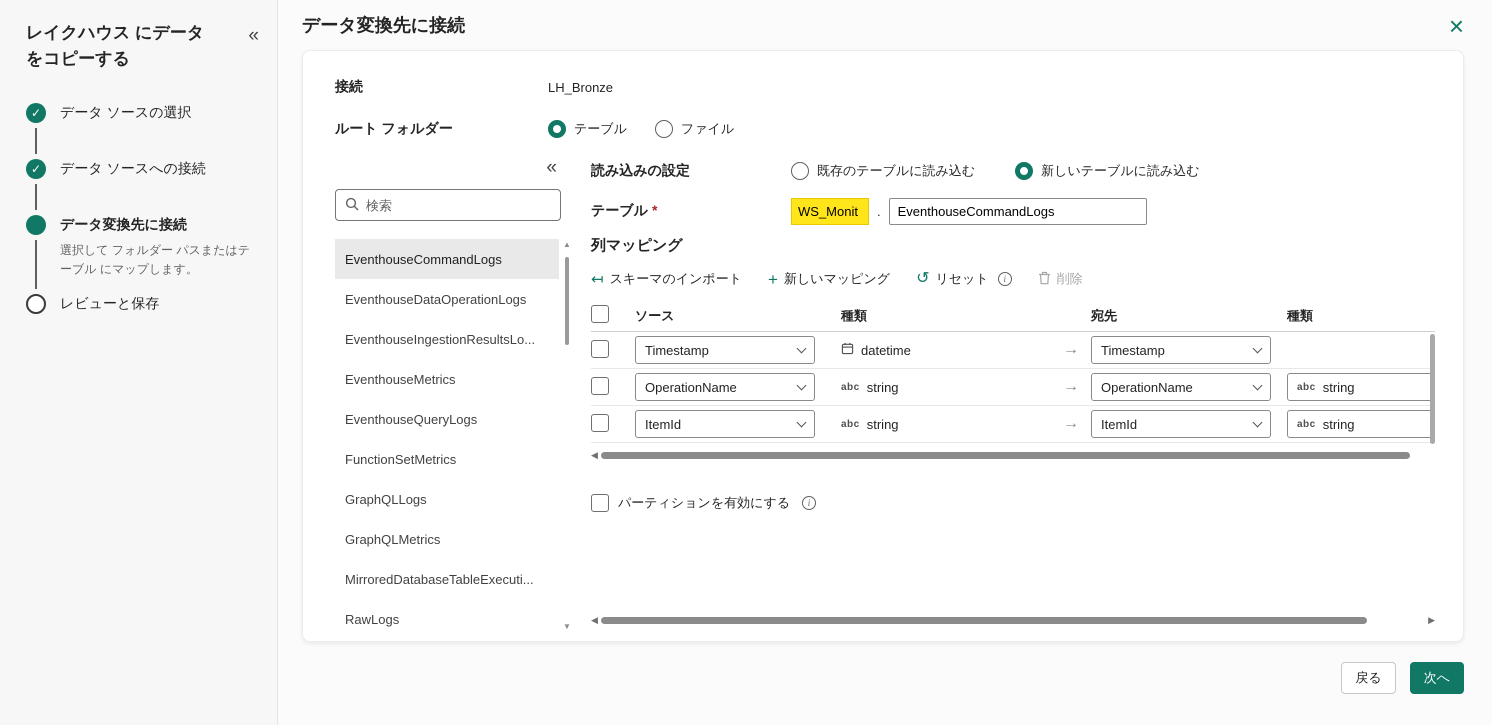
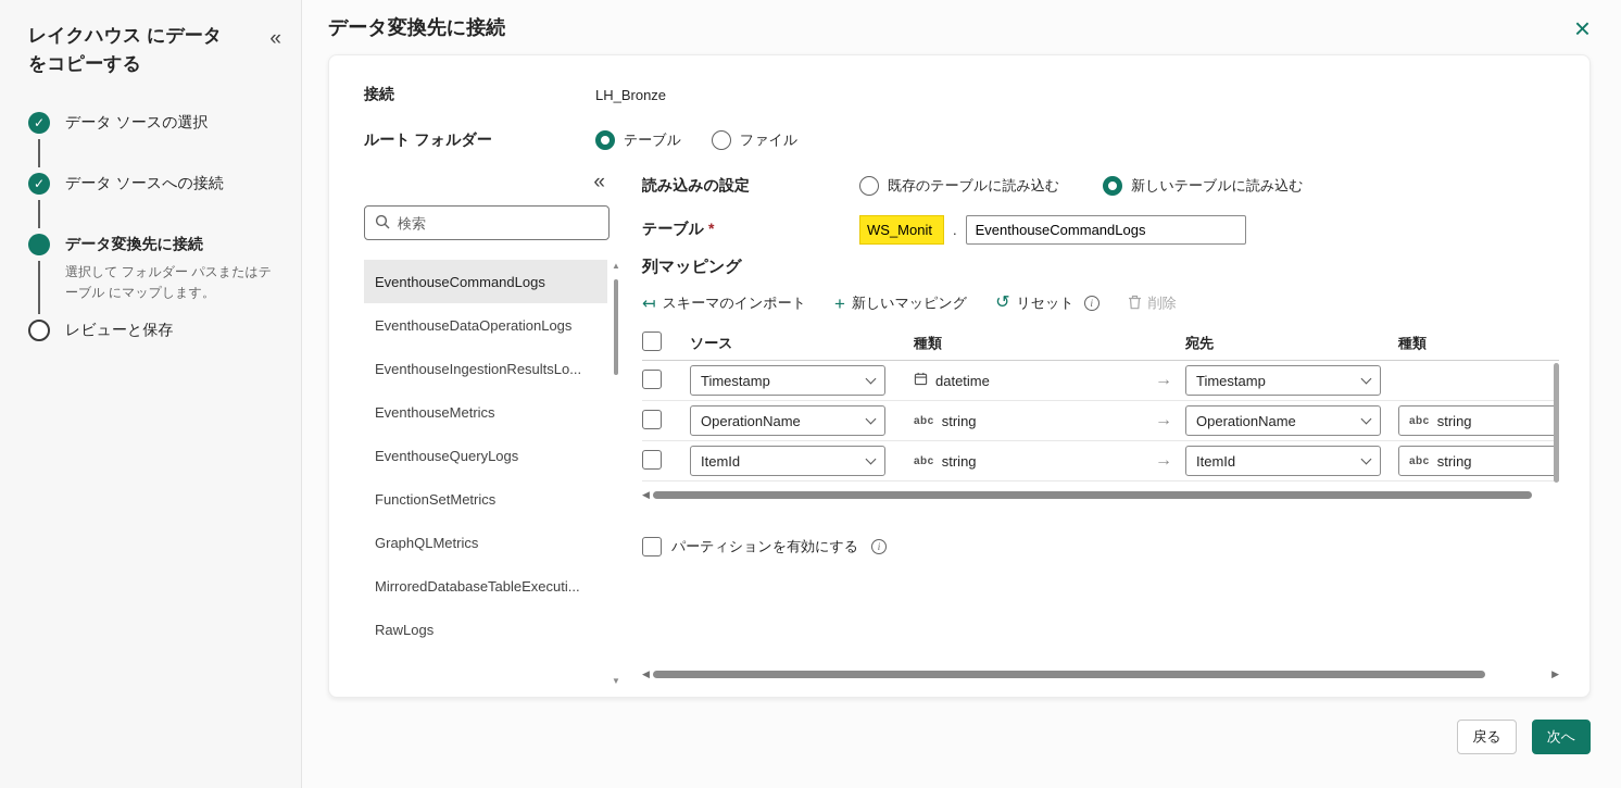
  レイクハウス にデータをコピーする
  «
  ✓
  データ ソースの選択
  ✓
  データ ソースへの接続
  データ変換先に接続
  選択して フォルダー パスまたはテーブル にマップします。
  レビューと保存
  データ変換先に接続
  ×
  接続
  LH_Bronze
  ルート フォルダー
  テーブル
  ファイル
  «
  検索
  EventhouseCommandLogs
  EventhouseDataOperationLogs
  EventhouseIngestionResultsLo...
  EventhouseMetrics
  EventhouseQueryLogs
  FunctionSetMetrics
- GraphQLLogs
  GraphQLMetrics
  MirroredDatabaseTableExecuti...
  RawLogs
  ▲
  ▼
  読み込みの設定
  既存のテーブルに読み込む
  新しいテーブルに読み込む
  テーブル *
  WS_Monit
  .
  EventhouseCommandLogs
  列マッピング
  ↤
  スキーマのインポート
  +
  新しいマッピング
  ↺
  リセット
  i
  削除
  ソース
  種類
  宛先
  種類
  Timestamp
  datetime
  →
  Timestamp
  OperationName
  abc
  string
  →
  OperationName
  abc
  string
  ItemId
  abc
  string
  →
  ItemId
  abc
  string
  ◀
  パーティションを有効にする
  i
  ◀
  ▶
  戻る
  次へ
